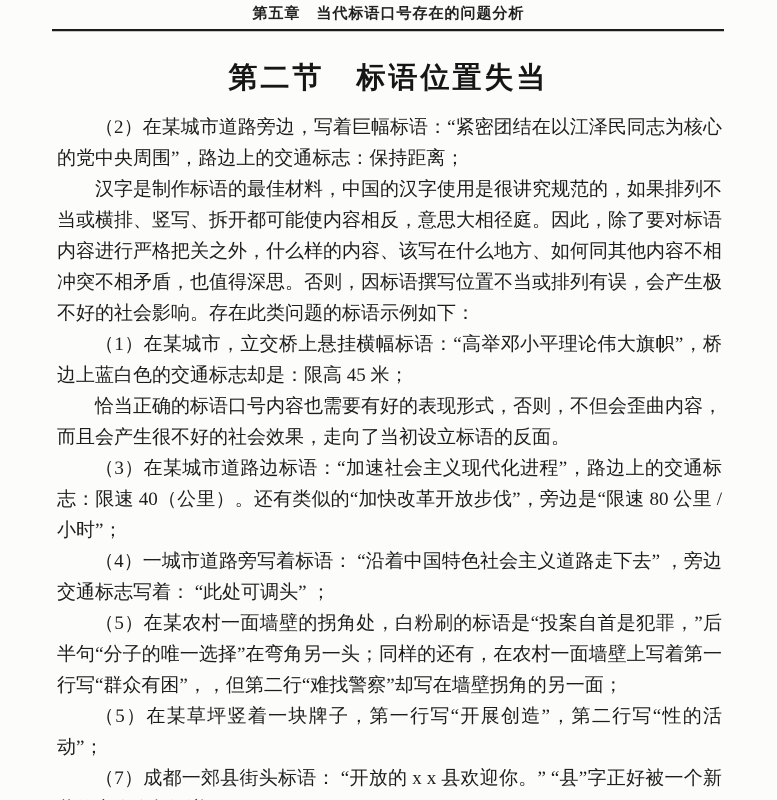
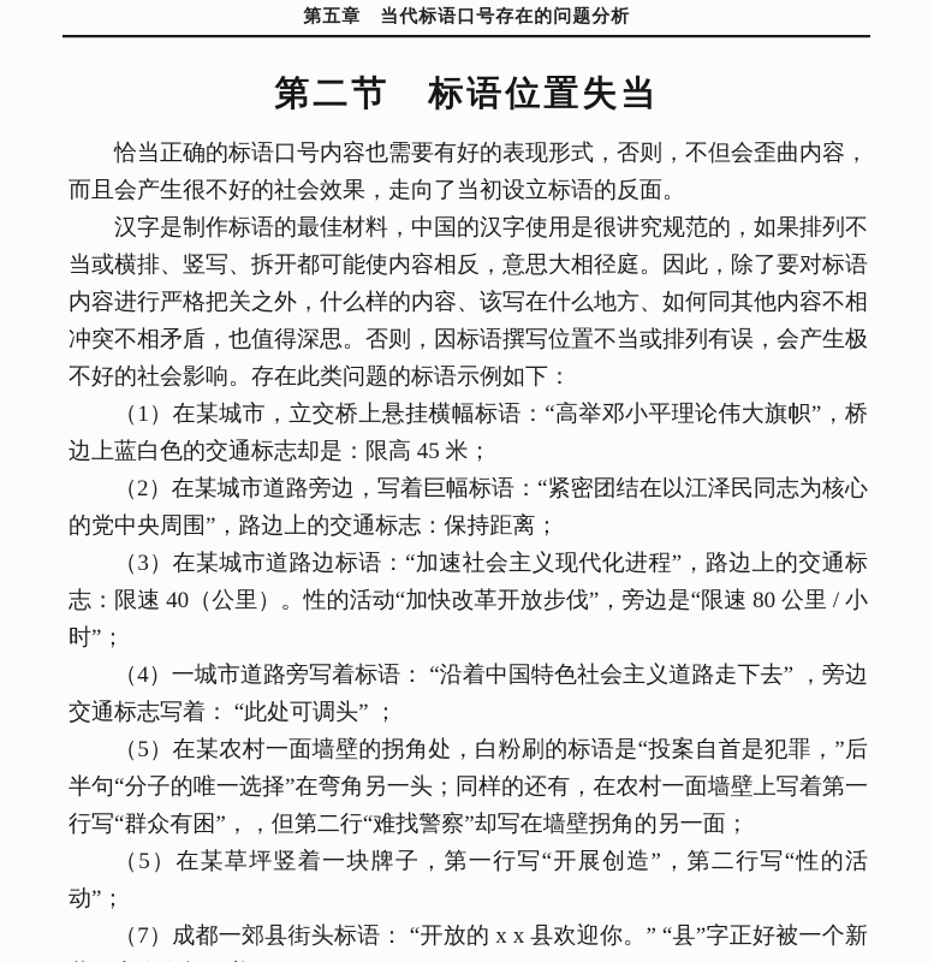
  第五章 当代标语口号存在的问题分析
  第二节 标语位置失当
- （2）在某城市道路旁边，写着巨幅标语：“紧密团结在以江泽民同志为核心的党中央周围”，路边上的交通标志：保持距离；
+ 恰当正确的标语口号内容也需要有好的表现形式，否则，不但会歪曲内容，而且会产生很不好的社会效果，走向了当初设立标语的反面。
  汉字是制作标语的最佳材料，中国的汉字使用是很讲究规范的，如果排列不当或横排、竖写、拆开都可能使内容相反，意思大相径庭。因此，除了要对标语内容进行严格把关之外，什么样的内容、该写在什么地方、如何同其他内容不相冲突不相矛盾，也值得深思。否则，因标语撰写位置不当或排列有误，会产生极不好的社会影响。存在此类问题的标语示例如下：
  （1）在某城市，立交桥上悬挂横幅标语：“高举邓小平理论伟大旗帜”，桥边上蓝白色的交通标志却是：限高 45 米；
- 恰当正确的标语口号内容也需要有好的表现形式，否则，不但会歪曲内容，而且会产生很不好的社会效果，走向了当初设立标语的反面。
+ （2）在某城市道路旁边，写着巨幅标语：“紧密团结在以江泽民同志为核心的党中央周围”，路边上的交通标志：保持距离；
- （3）在某城市道路边标语：“加速社会主义现代化进程”，路边上的交通标志：限速 40（公里）。还有类似的“加快改革开放步伐”，旁边是“限速 80 公里 / 小时”；
+ （3）在某城市道路边标语：“加速社会主义现代化进程”，路边上的交通标志：限速 40（公里）。性的活动“加快改革开放步伐”，旁边是“限速 80 公里 / 小时”；
  （4）一城市道路旁写着标语： “沿着中国特色社会主义道路走下去” ，旁边交通标志写着： “此处可调头” ；
  （5）在某农村一面墙壁的拐角处，白粉刷的标语是“投案自首是犯罪，”后半句“分子的唯一选择”在弯角另一头；同样的还有，在农村一面墙壁上写着第一行写“群众有困”，，但第二行“难找警察”却写在墙壁拐角的另一面；
  （5）在某草坪竖着一块牌子，第一行写“开展创造”，第二行写“性的活动”；
  （7）成都一郊县街头标语： “开放的 x x 县欢迎你。” “县”字正好被一个新
